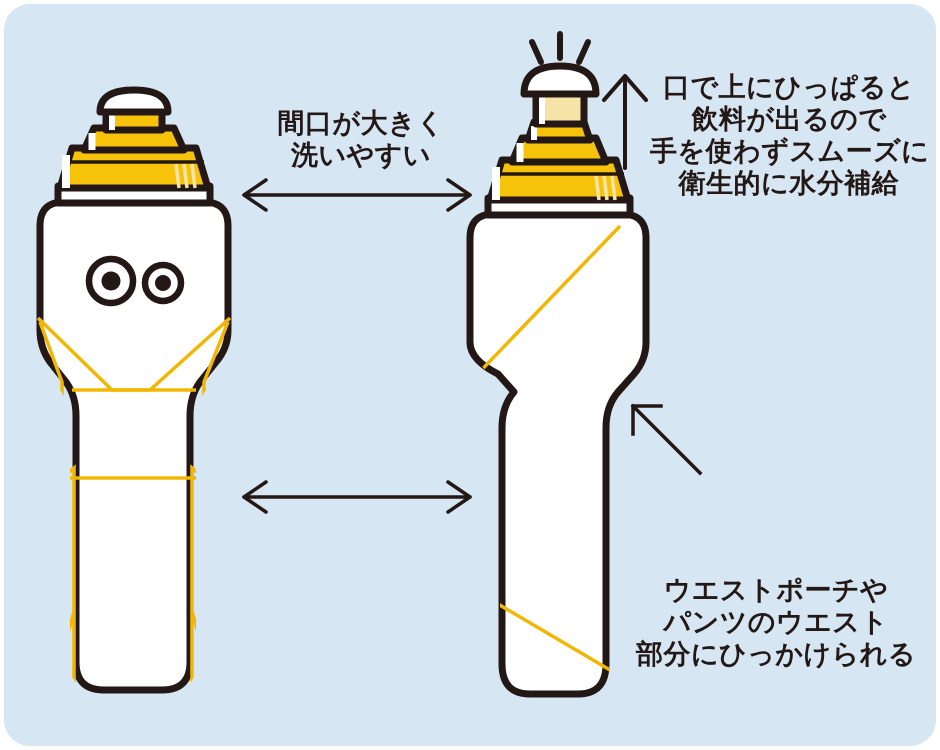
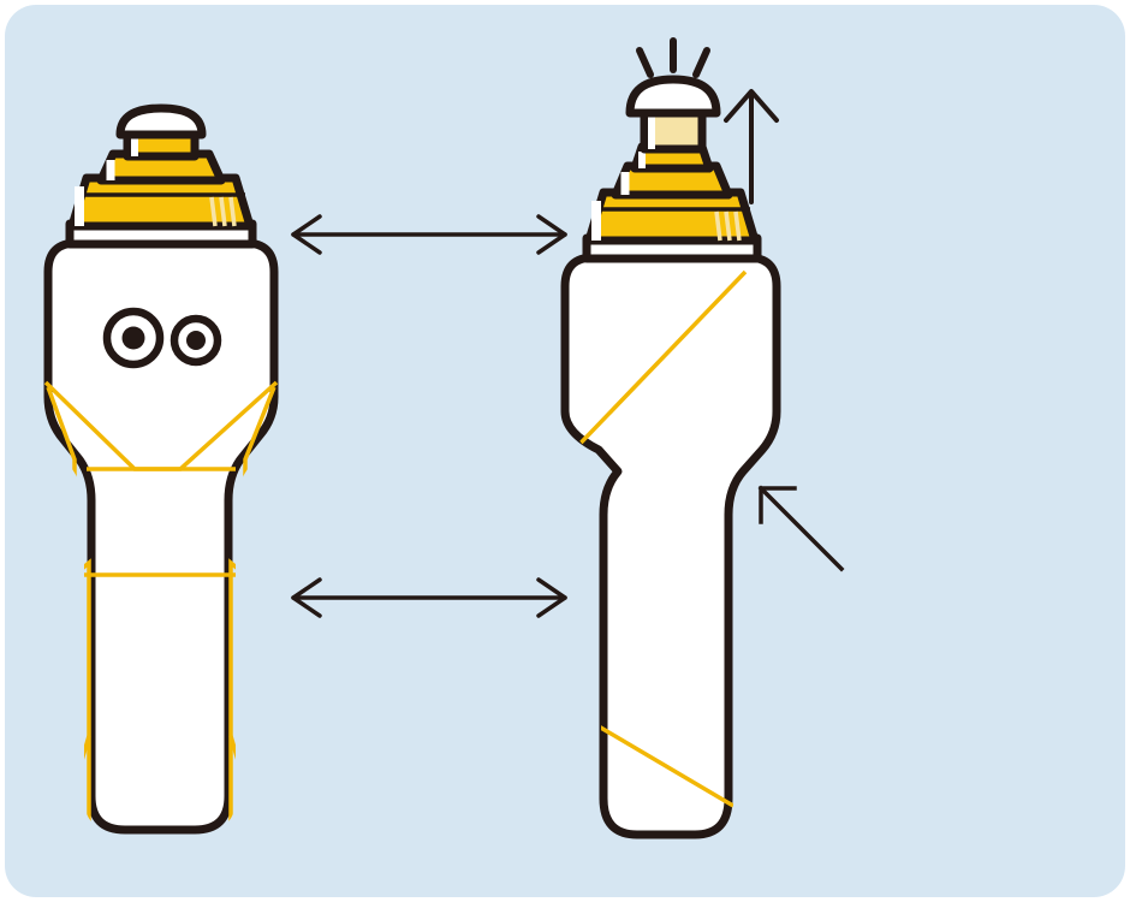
- 間口が大きく
- 洗いやすい
- 口で上にひっぱると
- 飲料が出るので
- 手を使わずスムーズに
- 衛生的に水分補給
- ウエストポーチや
- パンツのウエスト
- 部分にひっかけられる
